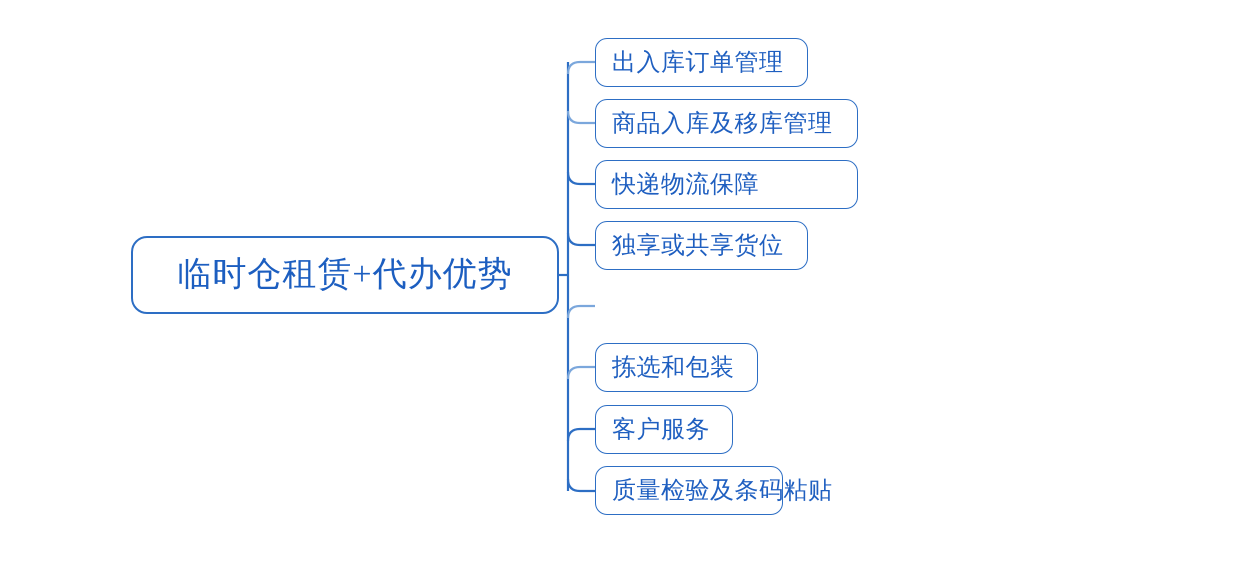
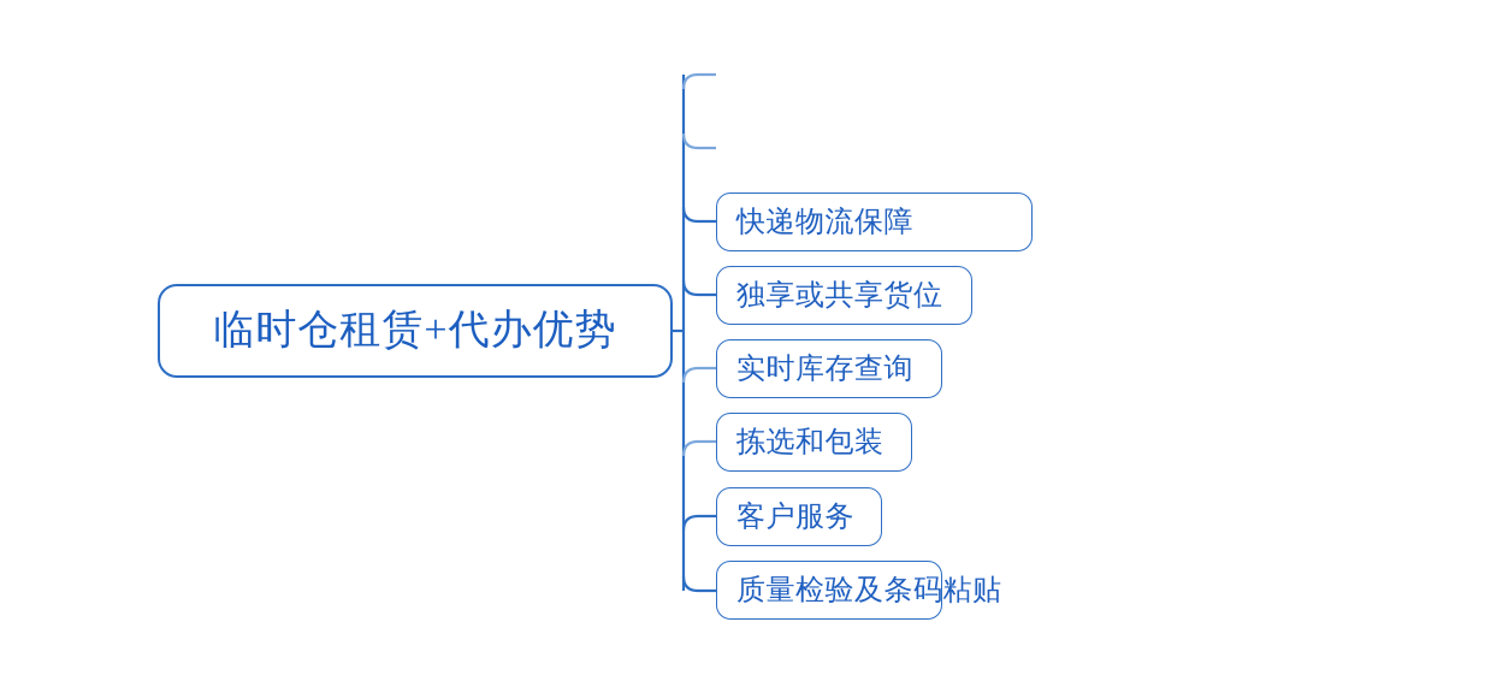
  临时仓租赁+代办优势
- 出入库订单管理
- 商品入库及移库管理
  快递物流保障
  独享或共享货位
+ 实时库存查询
  拣选和包装
  客户服务
  质量检验及条码粘贴
